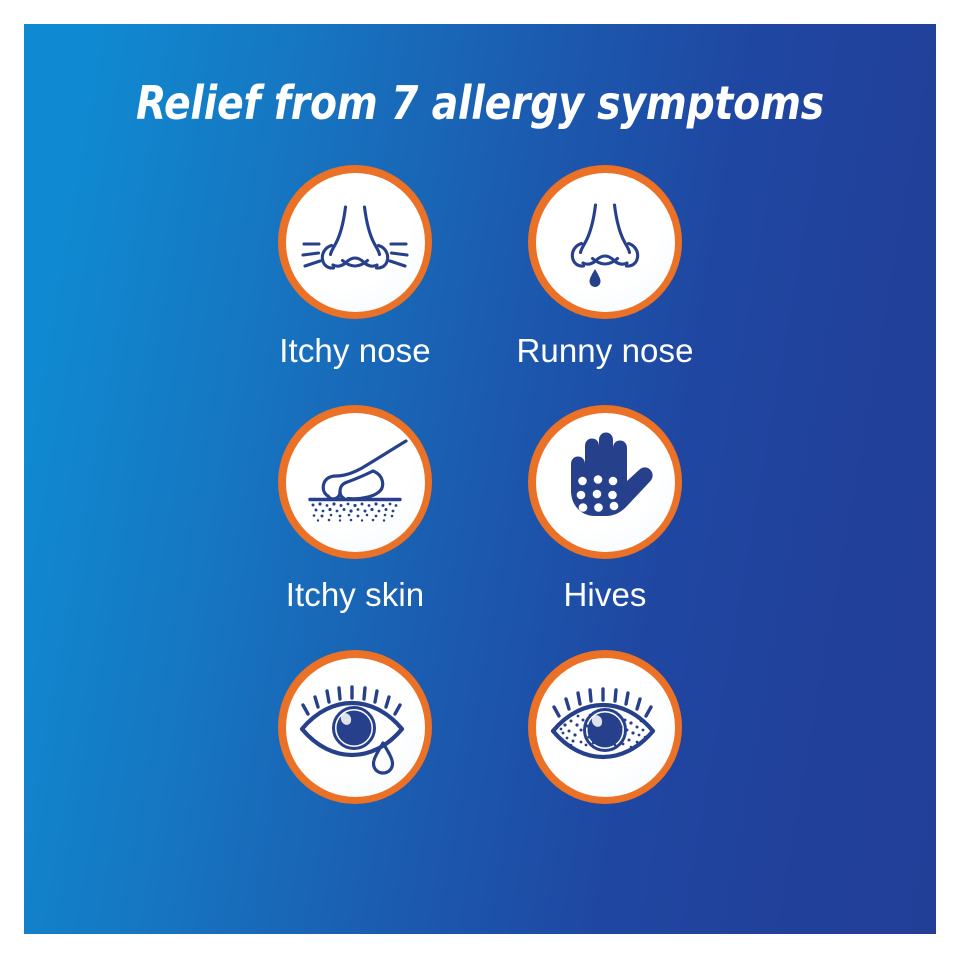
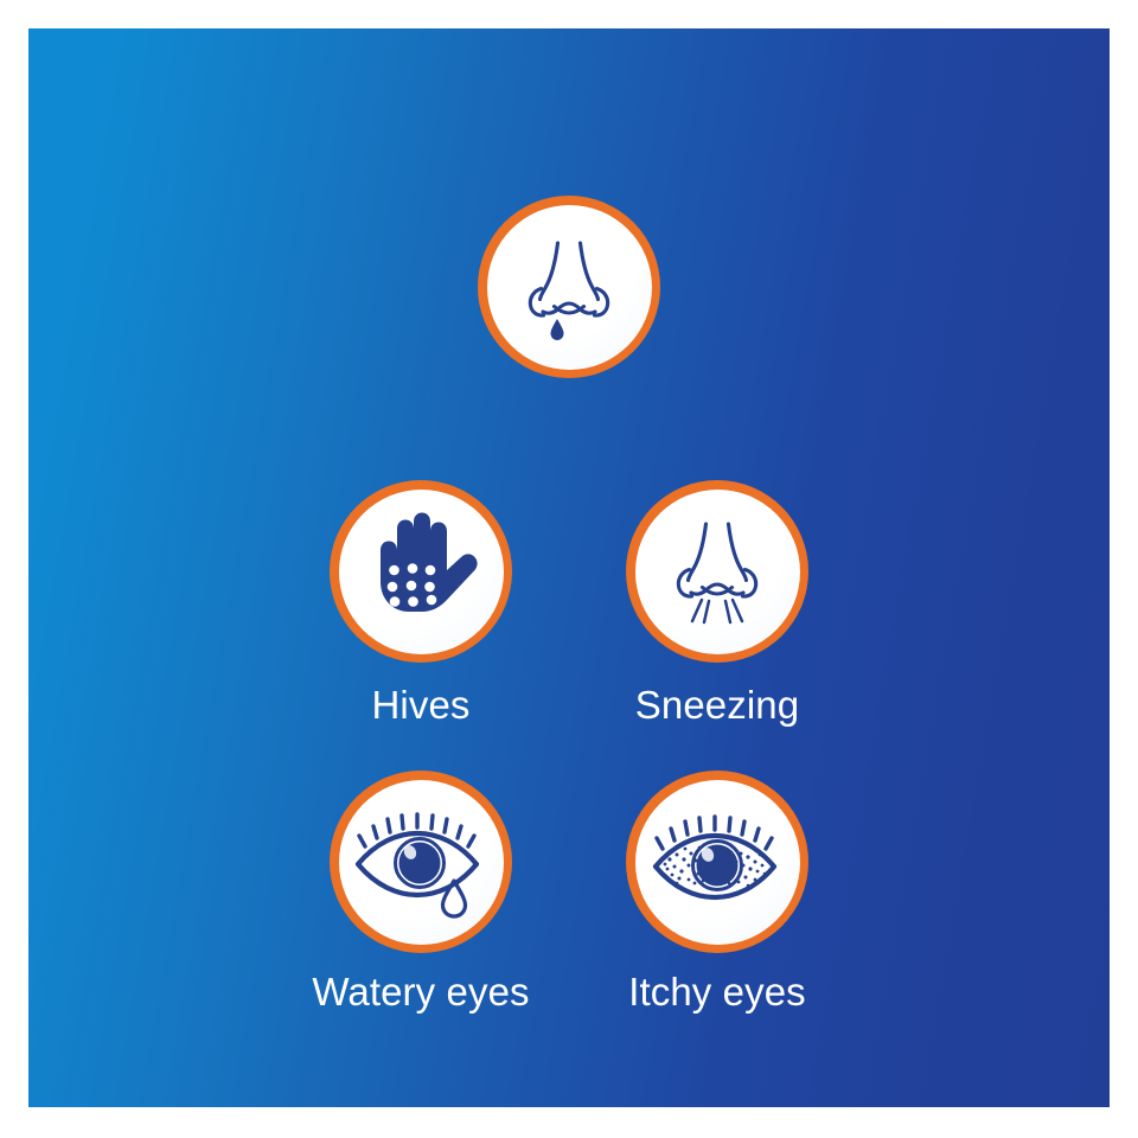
- Relief from 7 allergy symptoms
- Itchy nose
- Runny nose
- Itchy skin
  Hives
+ Sneezing
+ Watery eyes
+ Itchy eyes
